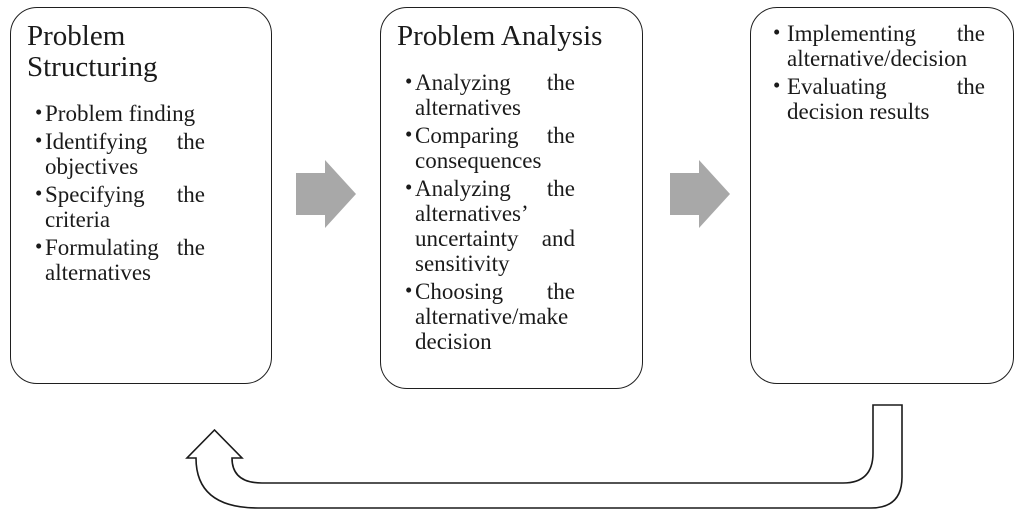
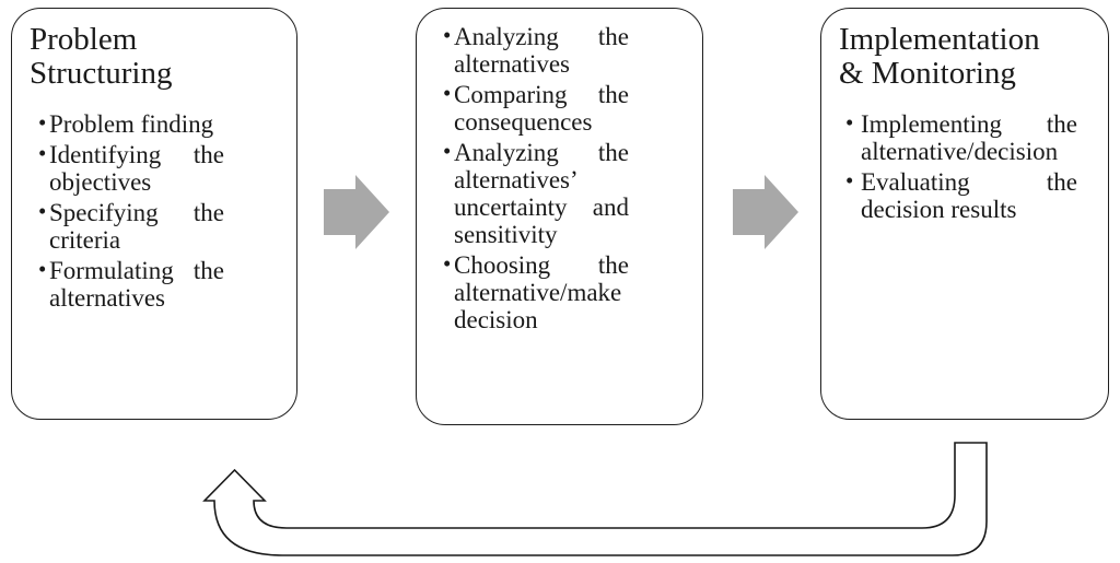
  Problem
  Structuring
  •
  Problem finding
  •
  Identifying the objectives
  •
  Specifying the criteria
  •
  Formulating the alternatives
- Problem Analysis
  •
  Analyzing the alternatives
  •
  Comparing the consequences
  •
  Analyzing the alternatives’ uncertainty and sensitivity
  •
  Choosing the alternative/make decision
+ Implementation
+ & Monitoring
  •
  Implementing the alternative/decision
  •
  Evaluating the decision results
